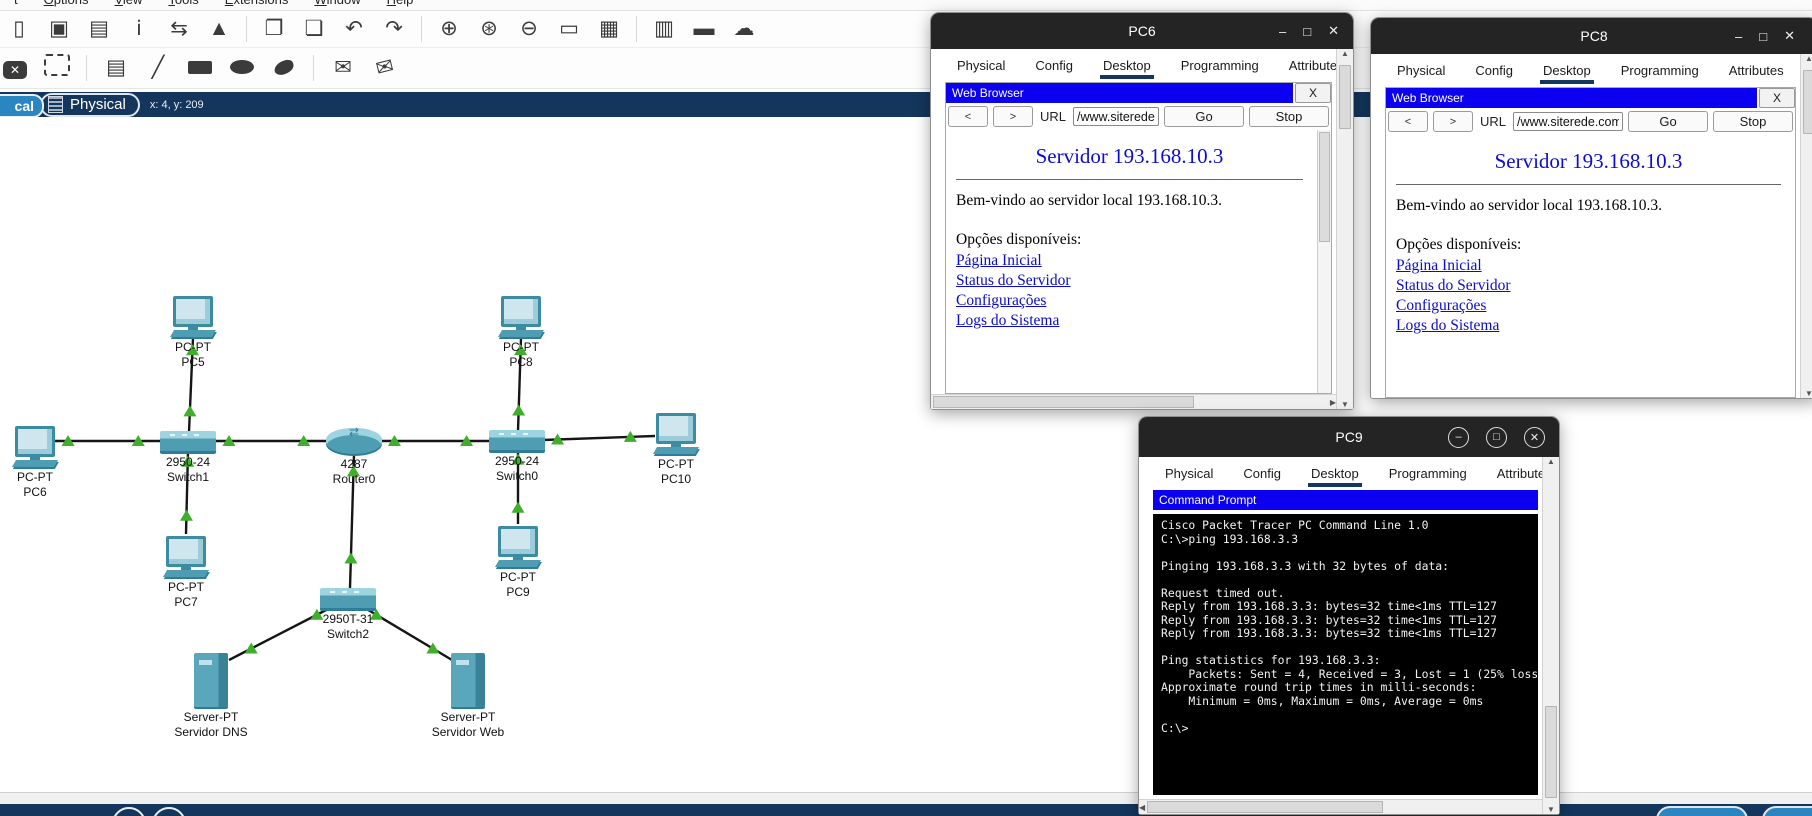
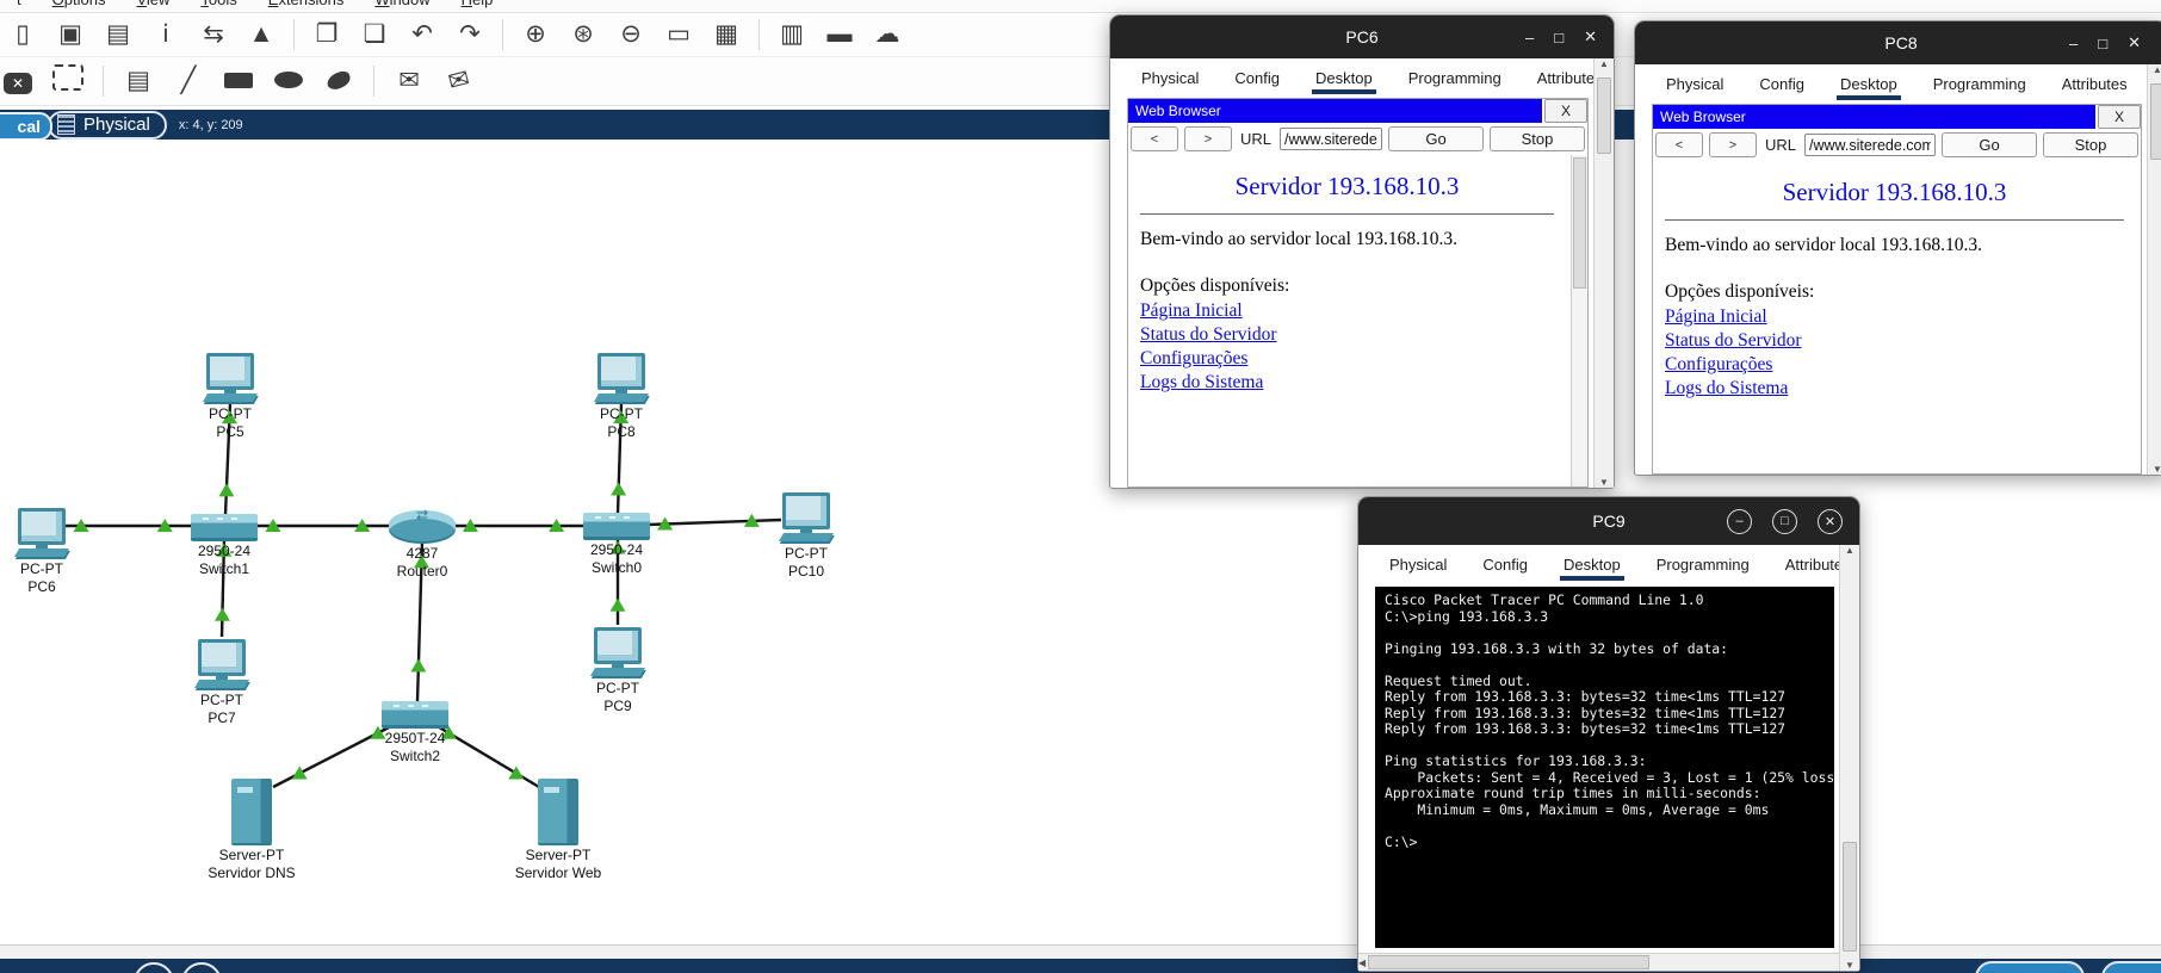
  ▯
  ▣
  ▤
  ℹ
  ⇆
  ▲
  ❐
  ❏
  ↶
  ↷
  ⊕
  ⊛
  ⊖
  ▭
  ▦
  ▥
  ▬
  ☁
  ✕
  ▤
  ╱
  ✉
  cal
  Physical
  x: 4, y: 209
  PC6
  –
  □
  ✕
  Physical
  Config
  Desktop
  Programming
  Attribute
  Web Browser
  X
  <
  >
  URL
  /www.siterede
  Go
  Stop
  Servidor 193.168.10.3
  Bem-vindo ao servidor local 193.168.10.3.
  Opções disponíveis:
  Página Inicial
  Status do Servidor
  Configurações
  Logs do Sistema
- ▶
  ▲
  ▼
  PC8
  –
  □
  ✕
  Physical
  Config
  Desktop
  Programming
  Attributes
  Web Browser
  X
  <
  >
  URL
  /www.siterede.com
  Go
  Stop
  Servidor 193.168.10.3
  Bem-vindo ao servidor local 193.168.10.3.
  Opções disponíveis:
  Página Inicial
  Status do Servidor
  Configurações
  Logs do Sistema
  ▲
  ▼
  PC9
  –
  □
  ✕
  Physical
  Config
  Desktop
  Programming
  Attribut
- Command Prompt
  Cisco Packet Tracer PC Command Line 1.0
  C:\>ping 193.168.3.3
  Pinging 193.168.3.3 with 32 bytes of data:
  Request timed out.
  Reply from 193.168.3.3: bytes=32 time<1ms TTL=127
  Reply from 193.168.3.3: bytes=32 time<1ms TTL=127
  Reply from 193.168.3.3: bytes=32 time<1ms TTL=127
  Ping statistics for 193.168.3.3:
  Packets: Sent = 4, Received = 3, Lost = 1 (25% loss
  Approximate round trip times in milli-seconds:
  Minimum = 0ms, Maximum = 0ms, Average = 0ms
  C:\>
  ◀
  ▲
  ▼
  PC-PT
  PC5
  PC-PT
  PC8
  PC-PT
  PC6
  2950-24
  Switch1
  4287
  Router0
  2950-24
  Switch0
  PC-PT
  PC10
  PC-PT
  PC7
  PC-PT
  PC9
- 2950T-31
+ 2950T-24
  Switch2
  Server-PT
  Servidor DNS
  Server-PT
  Servidor Web
